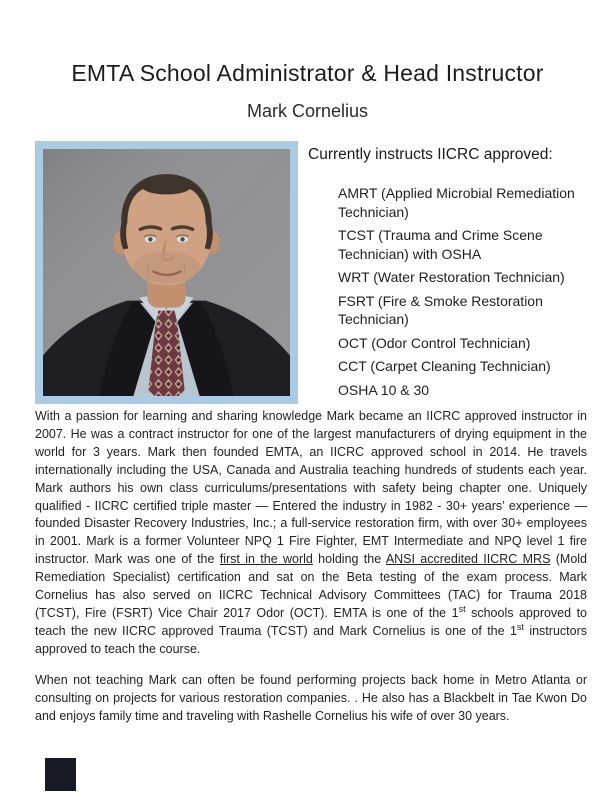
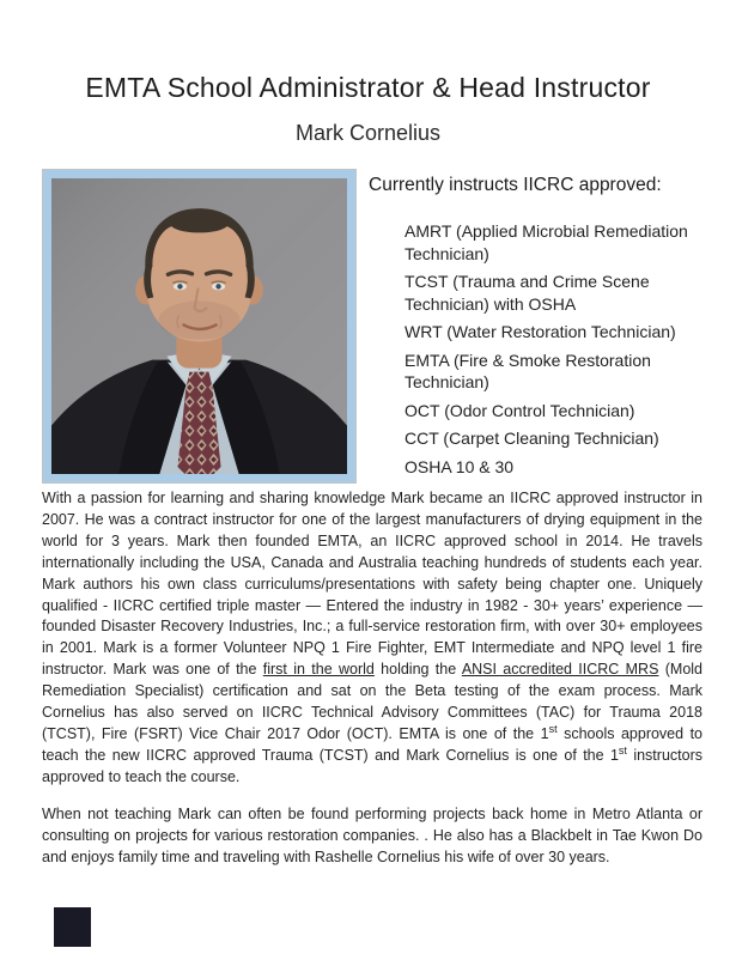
  EMTA School Administrator & Head Instructor
  Mark Cornelius
  Currently instructs IICRC approved:
  AMRT (Applied Microbial Remediation Technician)
  TCST (Trauma and Crime Scene Technician) with OSHA
  WRT (Water Restoration Technician)
- FSRT (Fire & Smoke Restoration Technician)
+ EMTA (Fire & Smoke Restoration Technician)
  OCT (Odor Control Technician)
  CCT (Carpet Cleaning Technician)
  OSHA 10 & 30
  With a passion for learning and sharing knowledge Mark became an IICRC approved instructor in 2007. He was a contract instructor for one of the largest manufacturers of drying equipment in the world for 3 years. Mark then founded EMTA, an IICRC approved school in 2014. He travels internationally including the USA, Canada and Australia teaching hundreds of students each year. Mark authors his own class curriculums/presentations with safety being chapter one. Uniquely qualified - IICRC certified triple master — Entered the industry in 1982 - 30+ years’ experience — founded Disaster Recovery Industries, Inc.; a full-service restoration firm, with over 30+ employees in 2001. Mark is a former Volunteer NPQ 1 Fire Fighter, EMT Intermediate and NPQ level 1 fire instructor. Mark was one of the first in the world holding the ANSI accredited IICRC MRS (Mold Remediation Specialist) certification and sat on the Beta testing of the exam process. Mark Cornelius has also served on IICRC Technical Advisory Committees (TAC) for Trauma 2018 (TCST), Fire (FSRT) Vice Chair 2017 Odor (OCT). EMTA is one of the 1st schools approved to teach the new IICRC approved Trauma (TCST) and Mark Cornelius is one of the 1st instructors approved to teach the course.
  When not teaching Mark can often be found performing projects back home in Metro Atlanta or consulting on projects for various restoration companies. . He also has a Blackbelt in Tae Kwon Do and enjoys family time and traveling with Rashelle Cornelius his wife of over 30 years.
